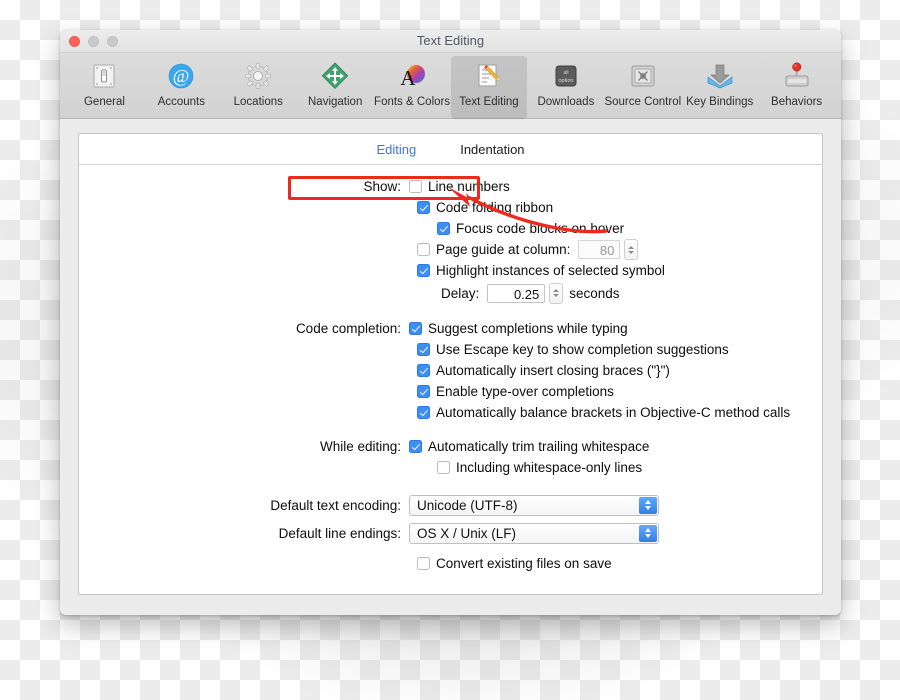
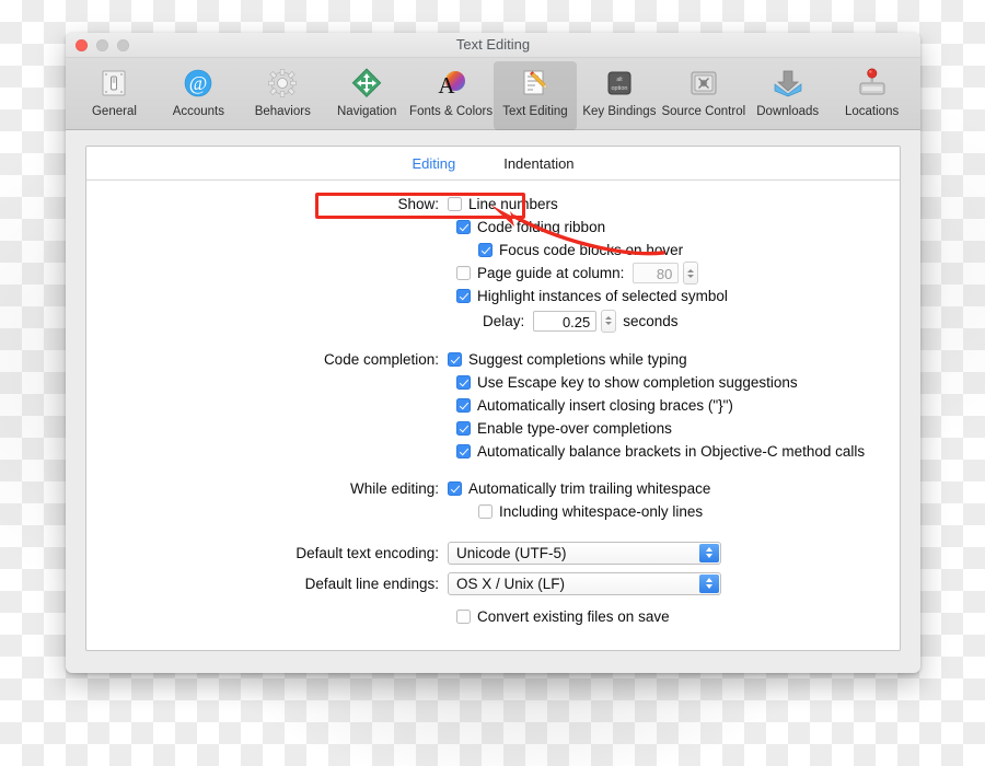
  Text Editing
  General
  @
  Accounts
- Locations
+ Behaviors
  Navigation
  A
  Fonts & Colors
  Text Editing
- Downloads
+ Key Bindings
  Source Control
- Key Bindings
+ Downloads
- Behaviors
+ Locations
  Editing
  Indentation
  Show:
  Line numbers
  Code foling ribbon
  Focus code blo on hover
  Page guide at column:
  80
  Highlight instances of selected symbol
  Delay:
  0.25
  seconds
  Code completion:
  Suggest completions while typing
  Use Escape key to show completion suggestions
  Automatically insert closing braces ("}")
  Enable type-over completions
  Automatically balance brackets in Objective-C method calls
  While editing:
  Automatically trim trailing whitespace
  Including whitespace-only lines
  Default text encoding:
- Unicode (UTF-8)
+ Unicode (UTF-5)
  Default line endings:
  OS X / Unix (LF)
  Convert existing files on save
